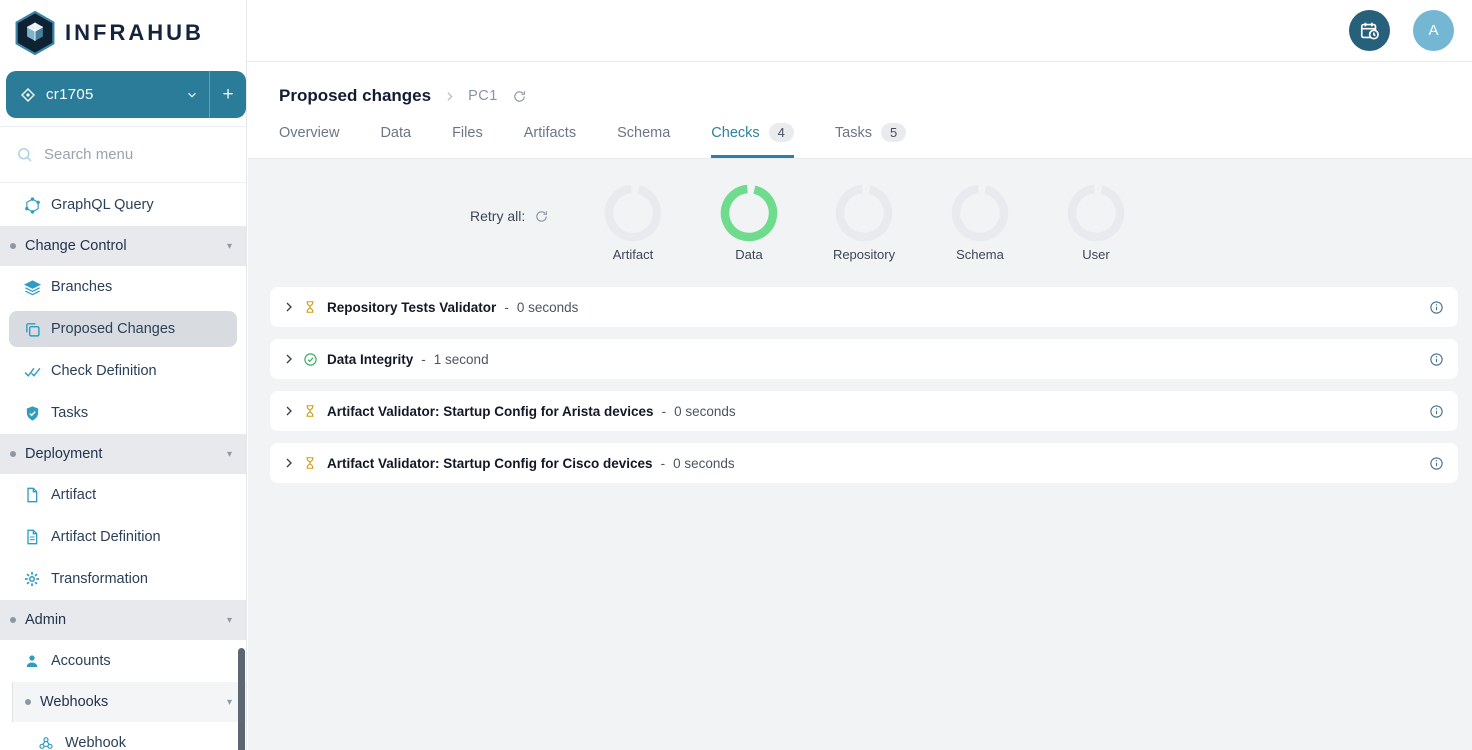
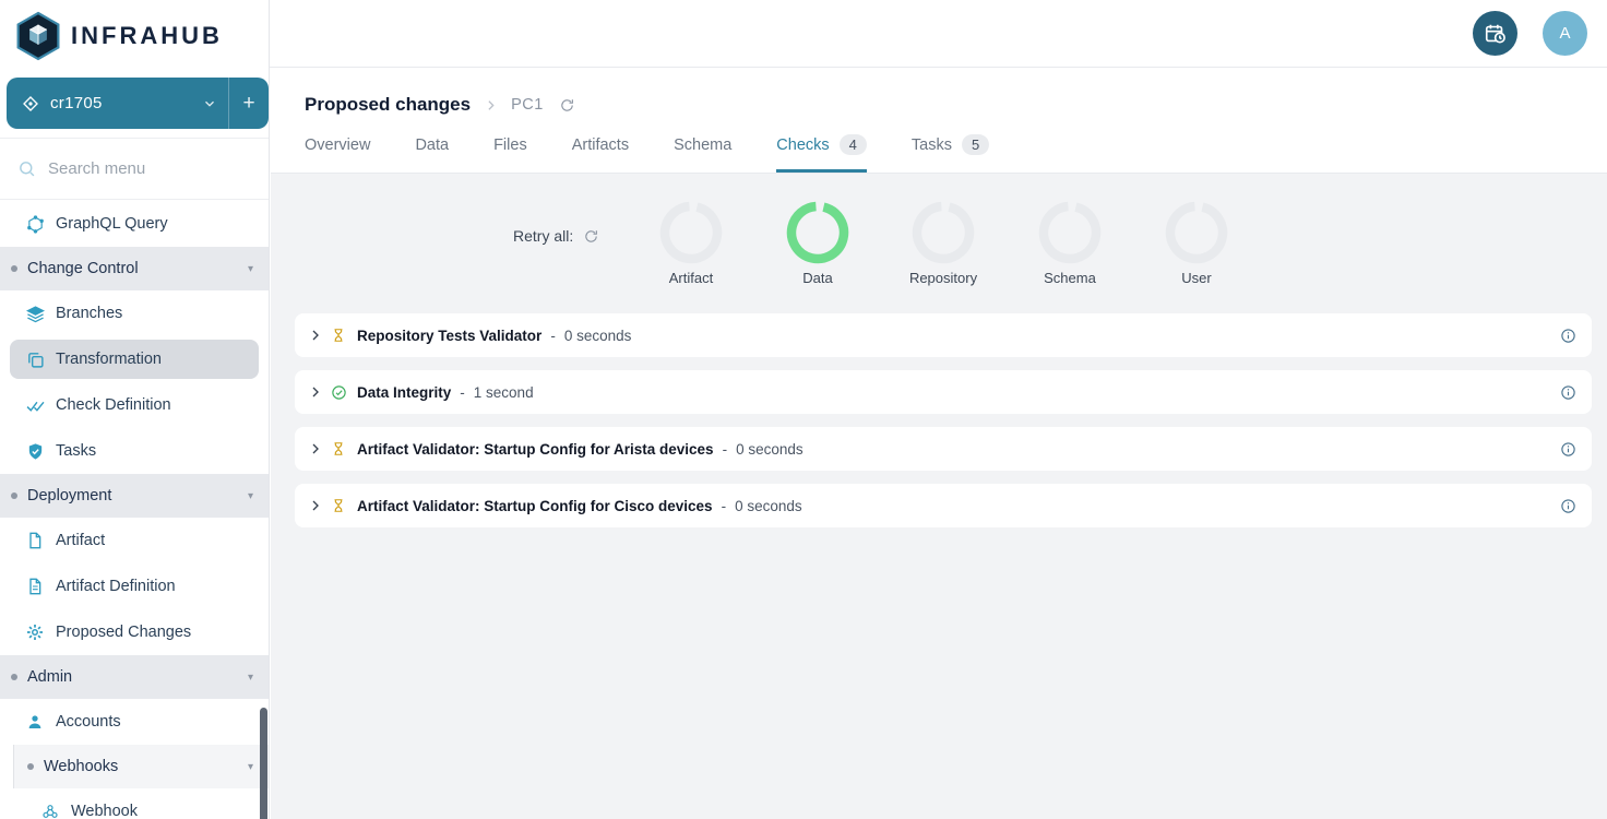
  INFRAHUB
  cr1705
  +
  Search menu
  GraphQL Query
  Change Control
  ▾
  Branches
- Proposed Changes
+ Transformation
  Check Definition
  Tasks
  Deployment
  ▾
  Artifact
  Artifact Definition
- Transformation
+ Proposed Changes
  Admin
  ▾
  Accounts
  Webhooks
  ▾
  Webhook
  A
  Proposed changes
  PC1
  Overview
  Data
  Files
  Artifacts
  Schema
  Checks
  4
  Tasks
  5
  Retry all:
  Artifact
  Data
  Repository
  Schema
  User
  Repository Tests Validator
  -
  0 seconds
  Data Integrity
  -
  1 second
  Artifact Validator: Startup Config for Arista devices
  -
  0 seconds
  Artifact Validator: Startup Config for Cisco devices
  -
  0 seconds
